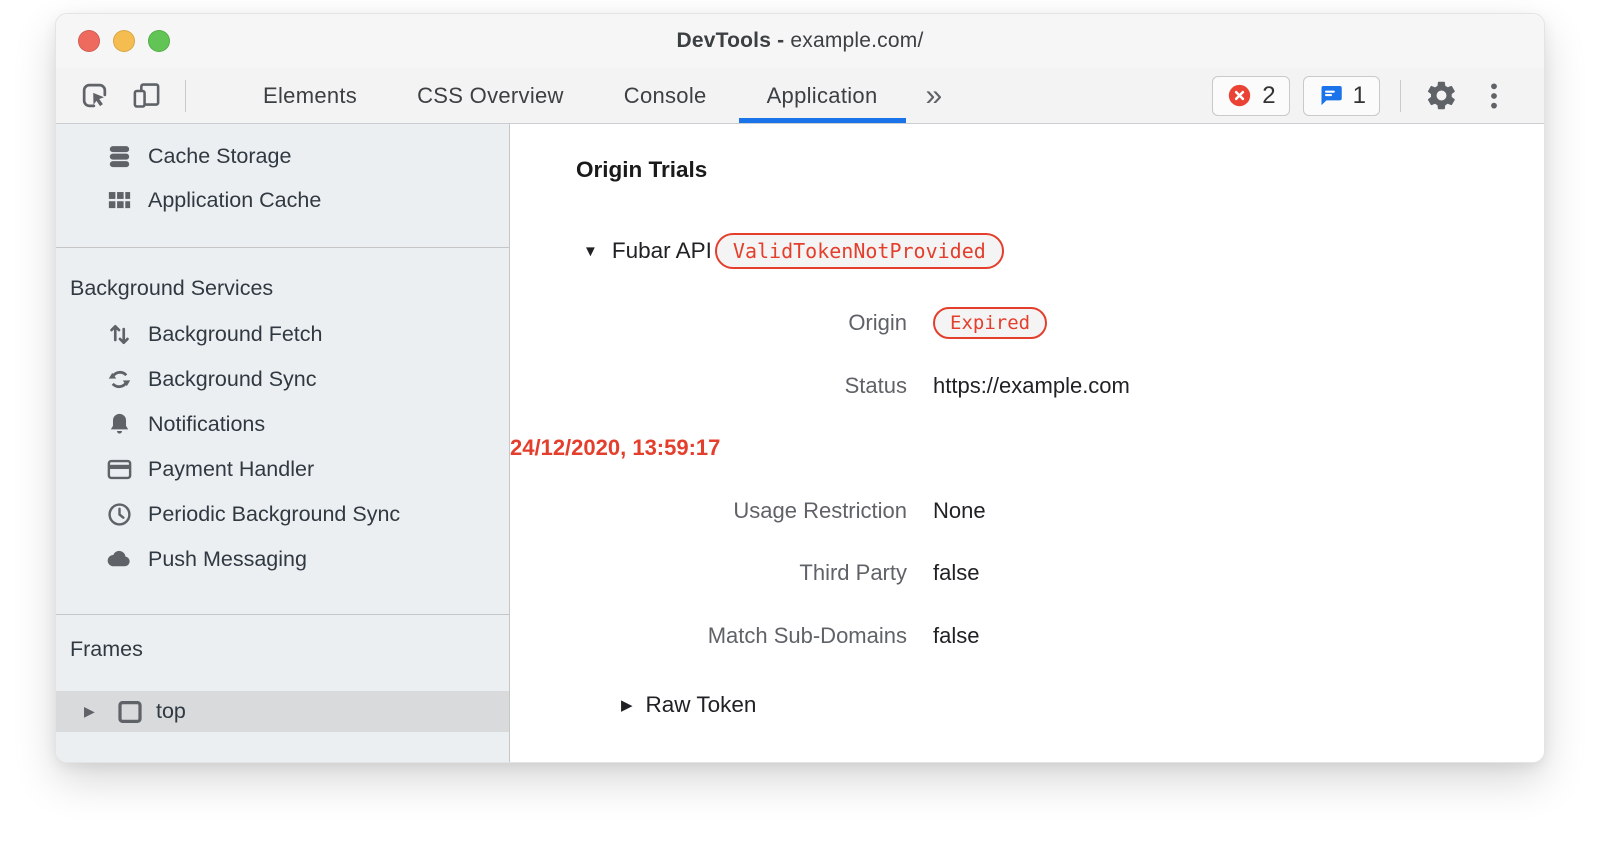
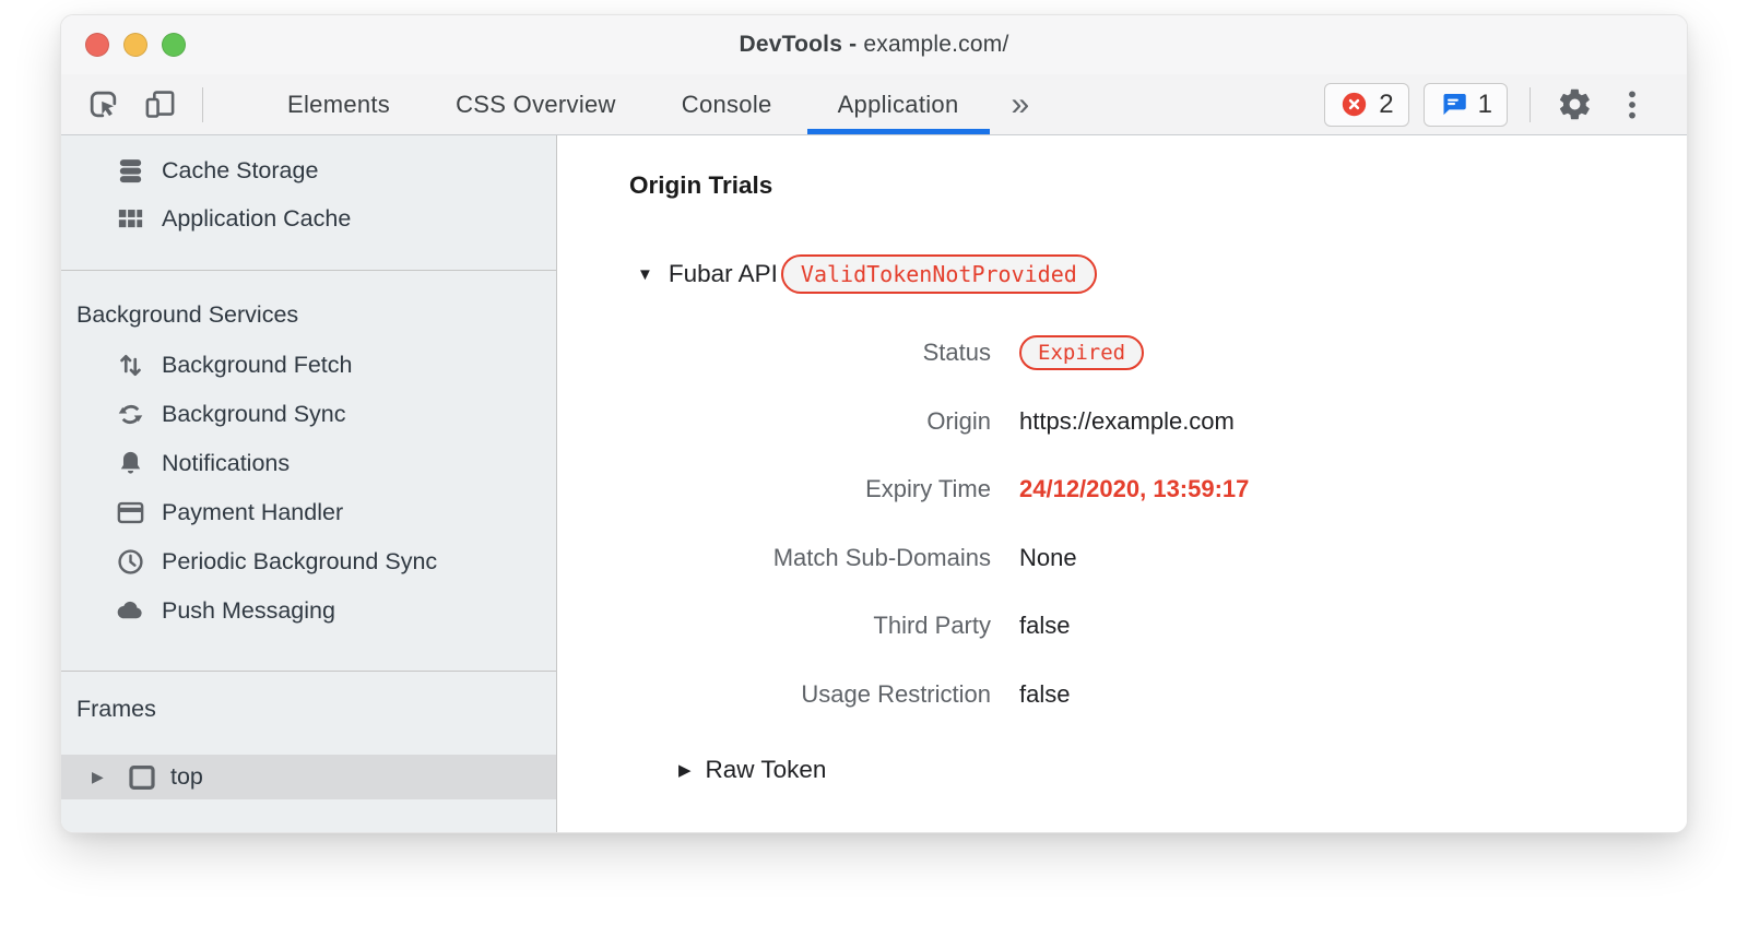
  DevTools - example.com/
  Elements
  CSS Overview
  Console
  Application
  »
  2
  1
  Cache Storage
  Application Cache
  Background Services
  Background Fetch
  Background Sync
  Notifications
  Payment Handler
  Periodic Background Sync
  Push Messaging
  Frames
  ▶
  top
  Origin Trials
  ▼
  Fubar API
  ValidTokenNotProvided
- Origin
+ Status
  Expired
- Status
+ Origin
  https://example.com
+ Expiry Time
  24/12/2020, 13:59:17
- Usage Restriction
+ Match Sub-Domains
  None
  Third Party
  false
- Match Sub-Domains
+ Usage Restriction
  false
  ▶
  Raw Token
